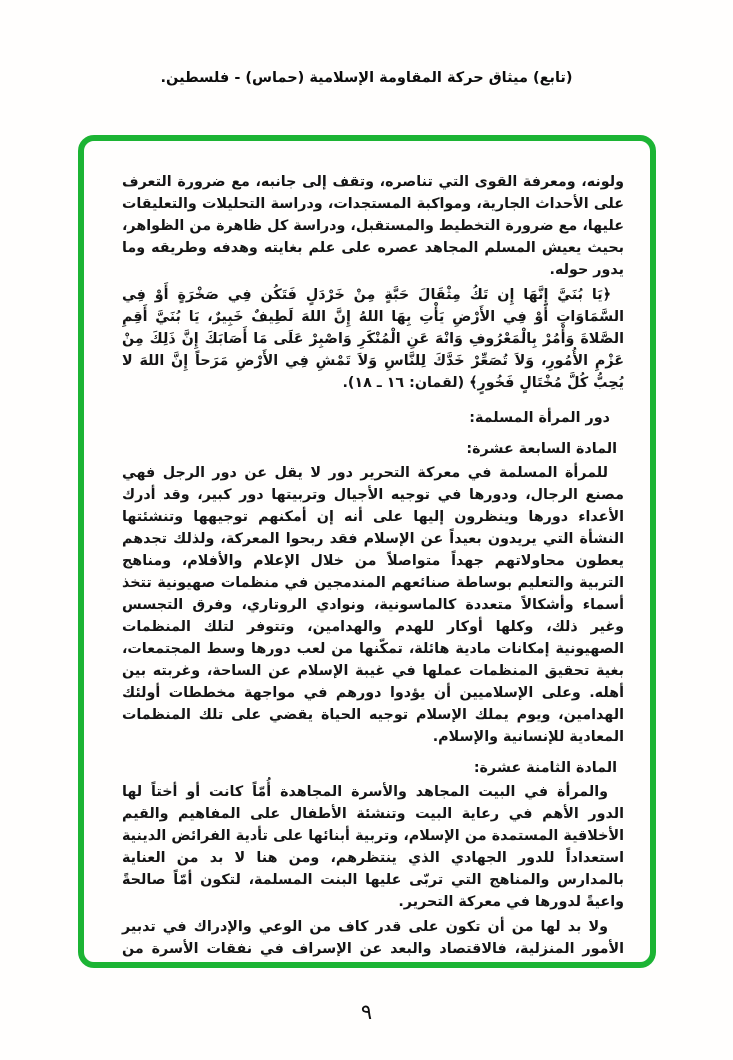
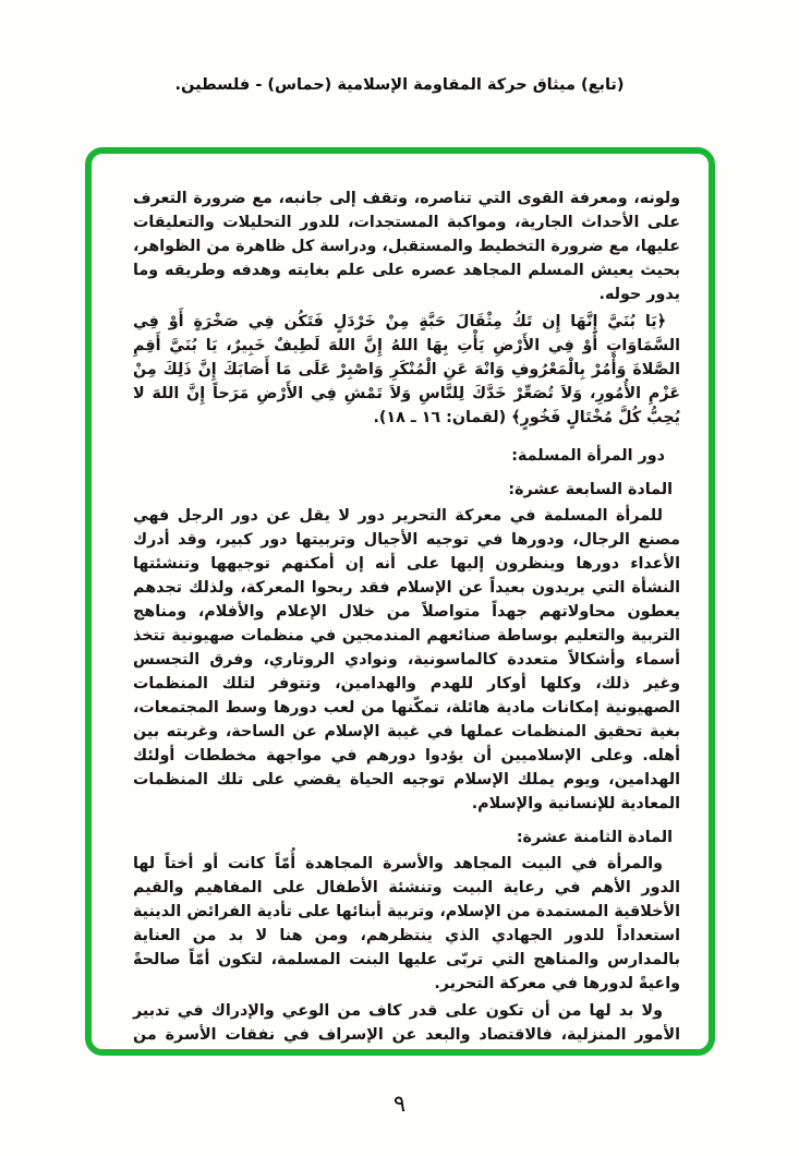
  (تابع) ميثاق حركة المقاومة الإسلامية (حماس) - فلسطين.
- ولونه، ومعرفة القوى التي تناصره، وتقف إلى جانبه، مع ضرورة التعرف على الأحداث الجارية، ومواكبة المستجدات، ودراسة التحليلات والتعليقات عليها، مع ضرورة التخطيط والمستقبل، ودراسة كل ظاهرة من الظواهر، بحيث يعيش المسلم المجاهد عصره على علم بغايته وهدفه وطريقه وما يدور حوله.
+ ولونه، ومعرفة القوى التي تناصره، وتقف إلى جانبه، مع ضرورة التعرف على الأحداث الجارية، ومواكبة المستجدات، للدور التحليلات والتعليقات عليها، مع ضرورة التخطيط والمستقبل، ودراسة كل ظاهرة من الظواهر، بحيث يعيش المسلم المجاهد عصره على علم بغايته وهدفه وطريقه وما يدور حوله.
  ﴿يَا بُنَيَّ إِنَّهَا إِن تَكُ مِثْقَالَ حَبَّةٍ مِنْ خَرْدَلٍ فَتَكُن فِي صَخْرَةٍ أَوْ فِي السَّمَاوَاتِ أَوْ فِي الأَرْضِ يَأْتِ بِهَا اللهُ إِنَّ اللهَ لَطِيفٌ خَبِيرٌ، يَا بُنَيَّ أَقِمِ الصَّلاةَ وَأْمُرْ بِالْمَعْرُوفِ وَانْهَ عَنِ الْمُنْكَرِ وَاصْبِرْ عَلَى مَا أَصَابَكَ إِنَّ ذَلِكَ مِنْ عَزْمِ الأُمُورِ، وَلاَ تُصَعِّرْ خَدَّكَ لِلنَّاسِ وَلاَ تَمْشِ فِي الأَرْضِ مَرَحاً إِنَّ اللهَ لا يُحِبُّ كُلَّ مُخْتَالٍ فَخُورٍ﴾ (لقمان: ١٦ ـ ١٨).
  دور المرأة المسلمة:
  المادة السابعة عشرة:
  للمرأة المسلمة في معركة التحرير دور لا يقل عن دور الرجل فهي مصنع الرجال، ودورها في توجيه الأجيال وتربيتها دور كبير، وقد أدرك الأعداء دورها وينظرون إليها على أنه إن أمكنهم توجيهها وتنشئتها النشأة التي يريدون بعيداً عن الإسلام فقد ربحوا المعركة، ولذلك تجدهم يعطون محاولاتهم جهداً متواصلاً من خلال الإعلام والأفلام، ومناهج التربية والتعليم بوساطة صنائعهم المندمجين في منظمات صهيونية تتخذ أسماء وأشكالاً متعددة كالماسونية، ونوادي الروتاري، وفرق التجسس وغير ذلك، وكلها أوكار للهدم والهدامين، وتتوفر لتلك المنظمات الصهيونية إمكانات مادية هائلة، تمكّنها من لعب دورها وسط المجتمعات، بغية تحقيق المنظمات عملها في غيبة الإسلام عن الساحة، وغربته بين أهله. وعلى الإسلاميين أن يؤدوا دورهم في مواجهة مخططات أولئك الهدامين، ويوم يملك الإسلام توجيه الحياة يقضي على تلك المنظمات المعادية للإنسانية والإسلام.
  المادة الثامنة عشرة:
  والمرأة في البيت المجاهد والأسرة المجاهدة أُمّاً كانت أو أختاً لها الدور الأهم في رعاية البيت وتنشئة الأطفال على المفاهيم والقيم الأخلاقية المستمدة من الإسلام، وتربية أبنائها على تأدية الفرائض الدينية استعداداً للدور الجهادي الذي ينتظرهم، ومن هنا لا بد من العناية بالمدارس والمناهج التي تربّى عليها البنت المسلمة، لتكون أمّاً صالحةً واعيةً لدورها في معركة التحرير.
  ٩
